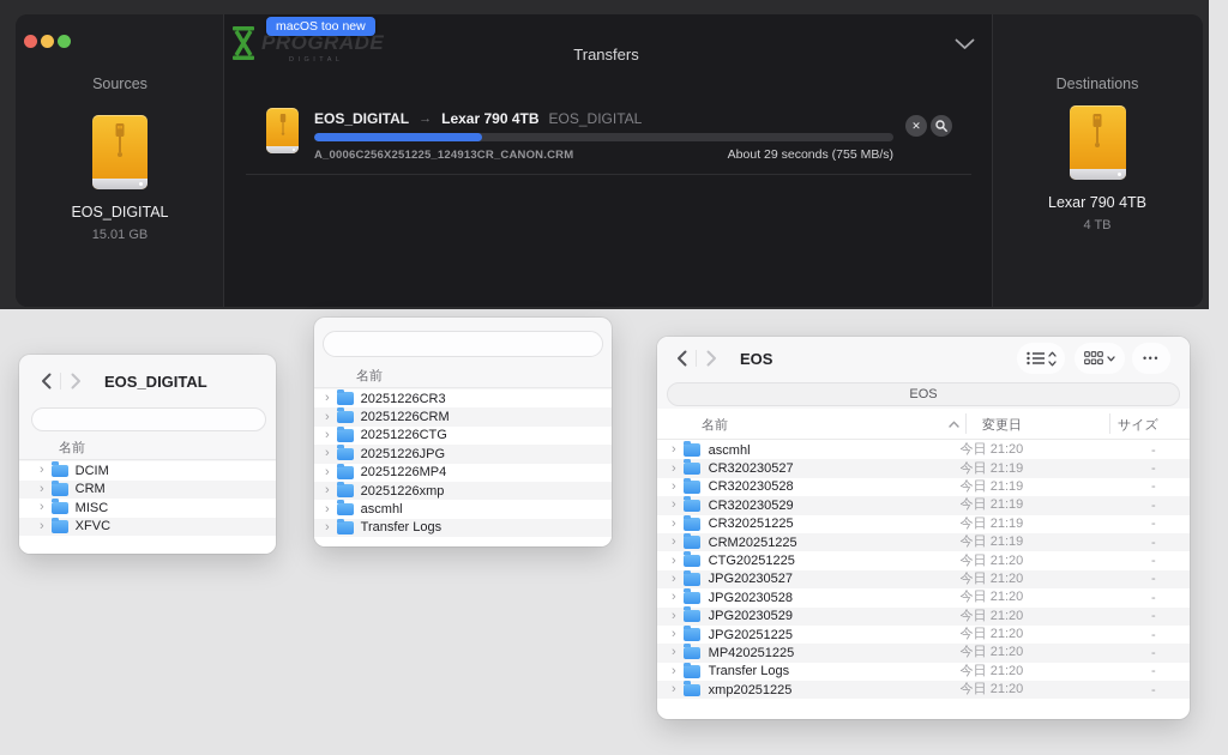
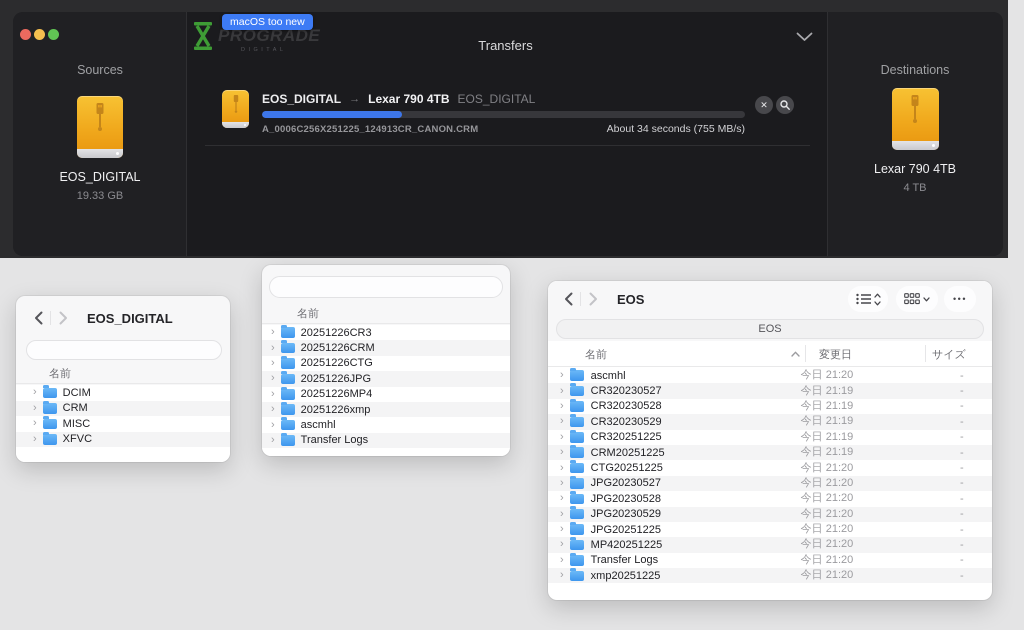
  Sources
  Destinations
  EOS_DIGITAL
- 15.01 GB
+ 19.33 GB
  Lexar 790 4TB
  4 TB
  PROGRADE
  macOS too new
  Transfers
  EOS_DIGITAL
  →
  Lexar 790 4TB
  EOS_DIGITAL
  A_0006C256X251225_124913CR_CANON.CRM
- About 29 seconds (755 MB/s)
+ About 34 seconds (755 MB/s)
  ✕
  EOS_DIGITAL
  名前
  ›
  DCIM
  ›
  CRM
  ›
  MISC
  ›
  XFVC
  名前
  ›
  20251226CR3
  ›
  20251226CRM
  ›
  20251226CTG
  ›
  20251226JPG
  ›
  20251226MP4
  ›
  20251226xmp
  ›
  ascmhl
  ›
  Transfer Logs
  EOS
  •••
  EOS
  名前
  変更日
  サイズ
  ›
  ascmhl
  今日 21:20
  -
  ›
  CR320230527
  今日 21:19
  -
  ›
  CR320230528
  今日 21:19
  -
  ›
  CR320230529
  今日 21:19
  -
  ›
  CR320251225
  今日 21:19
  -
  ›
  CRM20251225
  今日 21:19
  -
  ›
  CTG20251225
  今日 21:20
  -
  ›
  JPG20230527
  今日 21:20
  -
  ›
  JPG20230528
  今日 21:20
  -
  ›
  JPG20230529
  今日 21:20
  -
  ›
  JPG20251225
  今日 21:20
  -
  ›
  MP420251225
  今日 21:20
  -
  ›
  Transfer Logs
  今日 21:20
  -
  ›
  xmp20251225
  今日 21:20
  -
